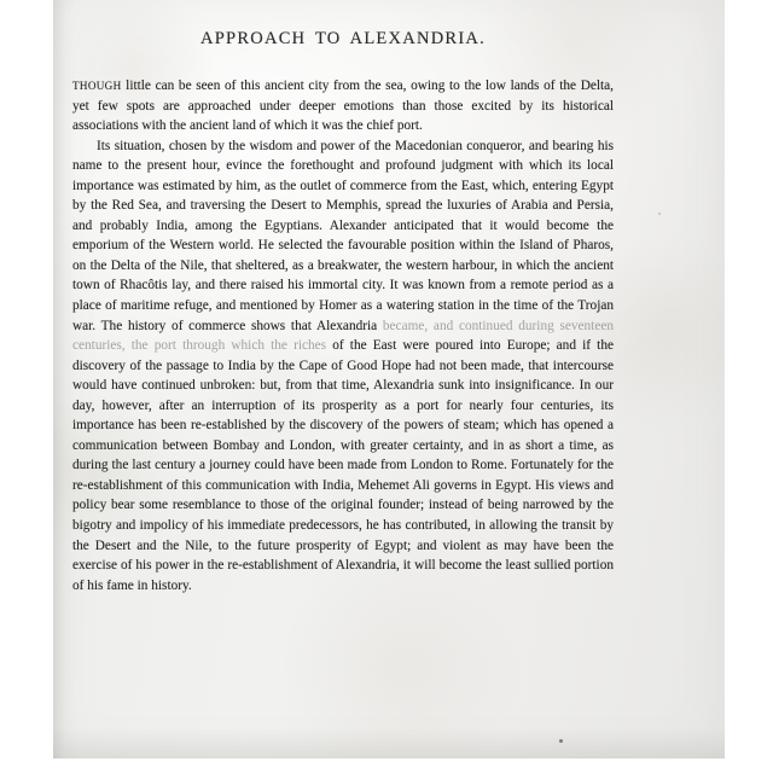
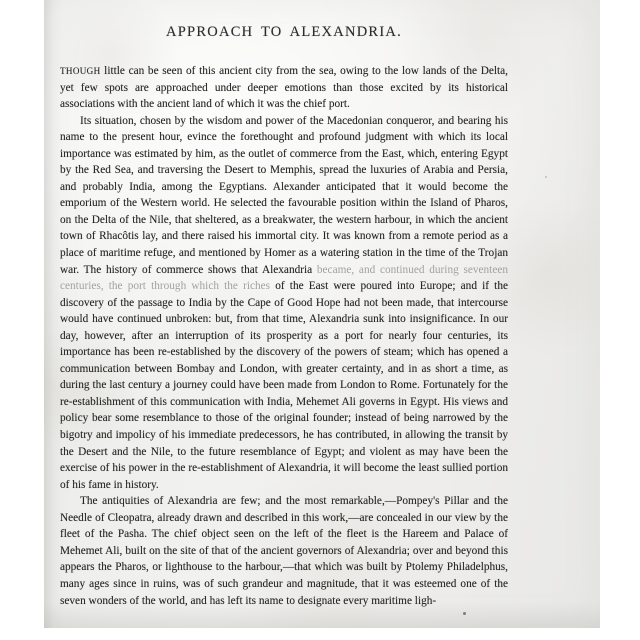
  APPROACH TO ALEXANDRIA.
  THOUGH little can be seen of this ancient city from the sea, owing to the low lands of the Delta, yet few spots are approached under deeper emotions than those excited by its historical associations with the ancient land of which it was the chief port.
- Its situation, chosen by the wisdom and power of the Macedonian conqueror, and bearing his name to the present hour, evince the forethought and profound judgment with which its local importance was estimated by him, as the outlet of commerce from the East, which, entering Egypt by the Red Sea, and traversing the Desert to Memphis, spread the luxuries of Arabia and Persia, and probably India, among the Egyptians. Alexander anticipated that it would become the emporium of the Western world. He selected the favourable position within the Island of Pharos, on the Delta of the Nile, that sheltered, as a breakwater, the western harbour, in which the ancient town of Rhacôtis lay, and there raised his immortal city. It was known from a remote period as a place of maritime refuge, and mentioned by Homer as a watering station in the time of the Trojan war. The history of commerce shows that Alexandria became, and continued during seventeen centuries, the port through which the riches of the East were poured into Europe; and if the discovery of the passage to India by the Cape of Good Hope had not been made, that intercourse would have continued unbroken: but, from that time, Alexandria sunk into insignificance. In our day, however, after an interruption of its prosperity as a port for nearly four centuries, its importance has been re-established by the discovery of the powers of steam; which has opened a communication between Bombay and London, with greater certainty, and in as short a time, as during the last century a journey could have been made from London to Rome. Fortunately for the re-establishment of this communication with India, Mehemet Ali governs in Egypt. His views and policy bear some resemblance to those of the original founder; instead of being narrowed by the bigotry and impolicy of his immediate predecessors, he has contributed, in allowing the transit by the Desert and the Nile, to the future prosperity of Egypt; and violent as may have been the exercise of his power in the re-establishment of Alexandria, it will become the least sullied portion of his fame in history.
+ Its situation, chosen by the wisdom and power of the Macedonian conqueror, and bearing his name to the present hour, evince the forethought and profound judgment with which its local importance was estimated by him, as the outlet of commerce from the East, which, entering Egypt by the Red Sea, and traversing the Desert to Memphis, spread the luxuries of Arabia and Persia, and probably India, among the Egyptians. Alexander anticipated that it would become the emporium of the Western world. He selected the favourable position within the Island of Pharos, on the Delta of the Nile, that sheltered, as a breakwater, the western harbour, in which the ancient town of Rhacôtis lay, and there raised his immortal city. It was known from a remote period as a place of maritime refuge, and mentioned by Homer as a watering station in the time of the Trojan war. The history of commerce shows that Alexandria became, and continued during seventeen centuries, the port through which the riches of the East were poured into Europe; and if the discovery of the passage to India by the Cape of Good Hope had not been made, that intercourse would have continued unbroken: but, from that time, Alexandria sunk into insignificance. In our day, however, after an interruption of its prosperity as a port for nearly four centuries, its importance has been re-established by the discovery of the powers of steam; which has opened a communication between Bombay and London, with greater certainty, and in as short a time, as during the last century a journey could have been made from London to Rome. Fortunately for the re-establishment of this communication with India, Mehemet Ali governs in Egypt. His views and policy bear some resemblance to those of the original founder; instead of being narrowed by the bigotry and impolicy of his immediate predecessors, he has contributed, in allowing the transit by the Desert and the Nile, to the future resemblance of Egypt; and violent as may have been the exercise of his power in the re-establishment of Alexandria, it will become the least sullied portion of his fame in history.
+ The antiquities of Alexandria are few; and the most remarkable,—Pompey's Pillar and the Needle of Cleopatra, already drawn and described in this work,—are concealed in our view by the fleet of the Pasha. The chief object seen on the left of the fleet is the Hareem and Palace of Mehemet Ali, built on the site of that of the ancient governors of Alexandria; over and beyond this appears the Pharos, or lighthouse to the harbour,—that which was built by Ptolemy Philadelphus, many ages since in ruins, was of such grandeur and magnitude, that it was esteemed one of the seven wonders of the world, and has left its name to designate every maritime ligh-
